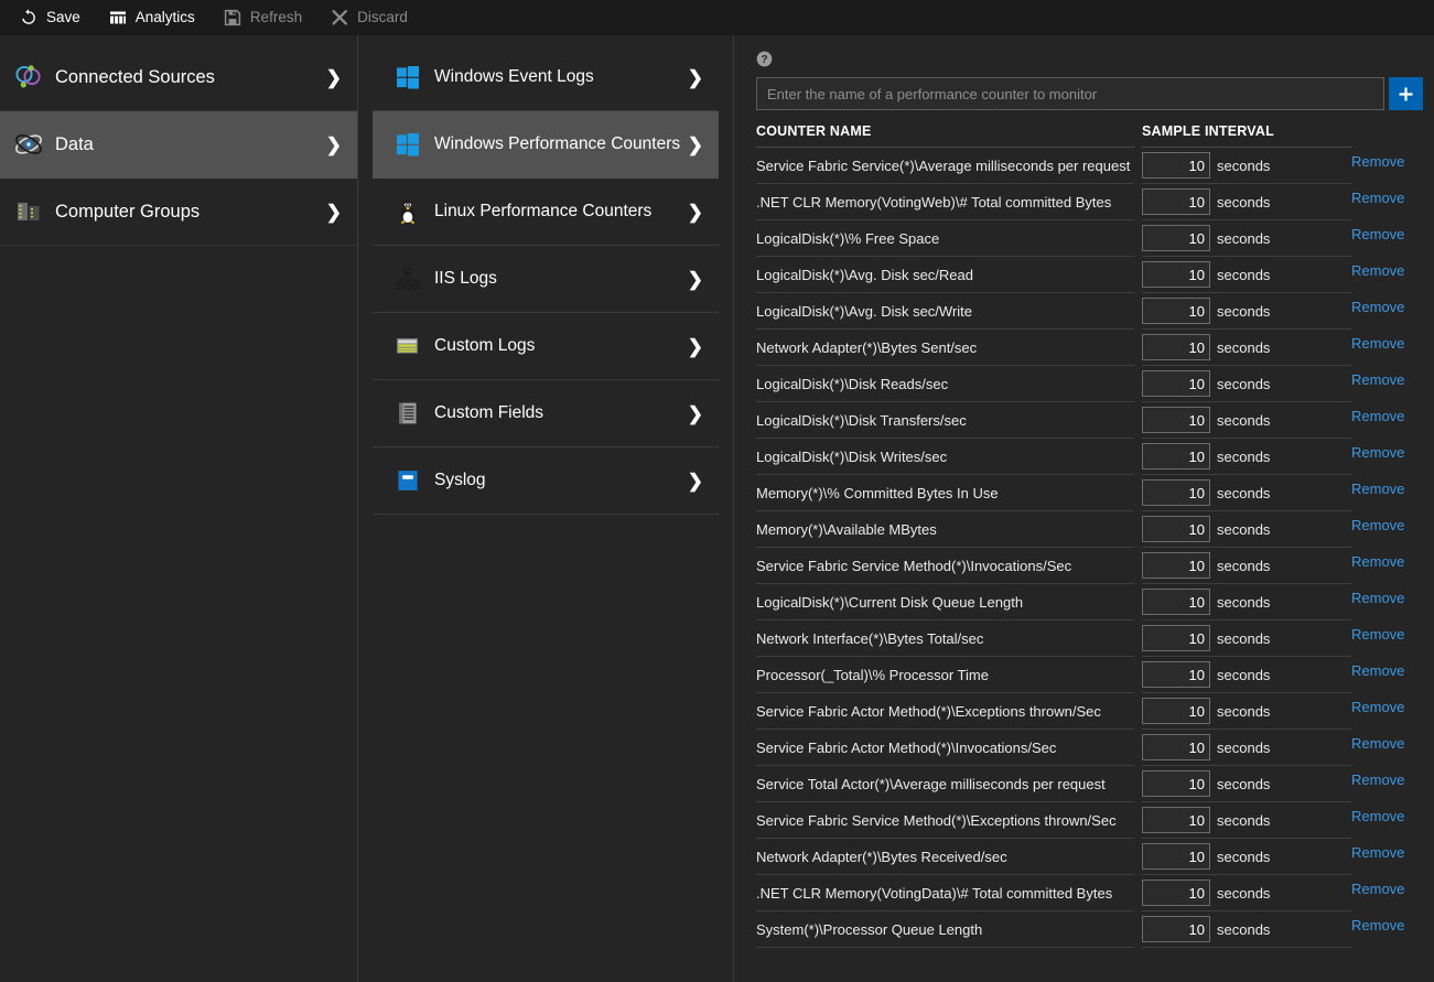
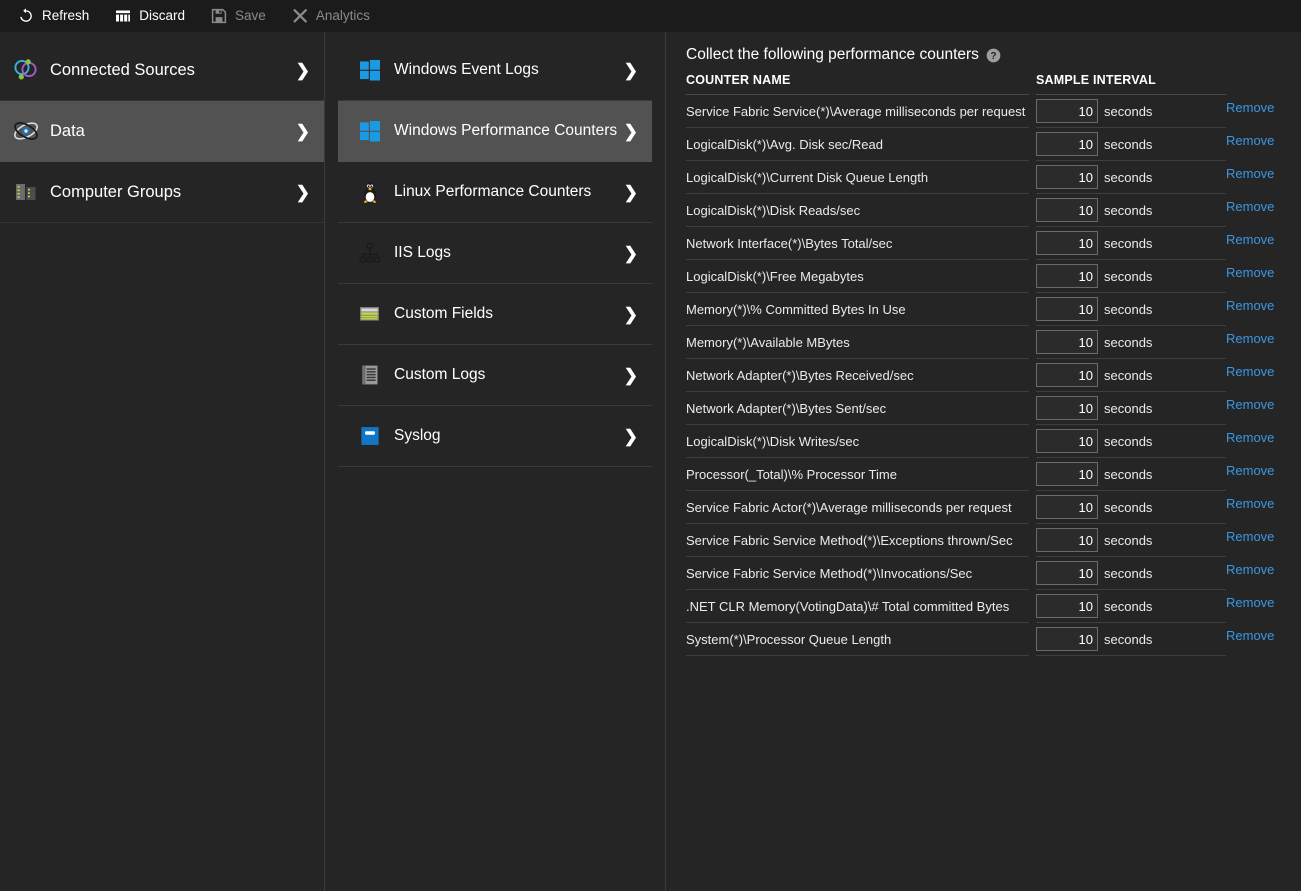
- Save
+ Refresh
- Analytics
+ Discard
- Refresh
+ Save
- Discard
+ Analytics
  Connected Sources
  ❯
  Data
  ❯
  Computer Groups
  ❯
  Windows Event Logs
  ❯
  Windows Performance Counters
  ❯
  Linux Performance Counters
  ❯
  IIS Logs
  ❯
- Custom Logs
+ Custom Fields
  ❯
- Custom Fields
+ Custom Logs
  ❯
  Syslog
  ❯
+ Collect the following performance counters
  ?
- Enter the name of a performance counter to monitor
  COUNTER NAME		SAMPLE INTERVAL
  Service Fabric Service(*)\Average milliseconds per request		10 seconds	Remove
- .NET CLR Memory(VotingWeb)\# Total committed Bytes		10 seconds	Remove
- LogicalDisk(*)\% Free Space		10 seconds	Remove
  LogicalDisk(*)\Avg. Disk sec/Read		10 seconds	Remove
- LogicalDisk(*)\Avg. Disk sec/Write		10 seconds	Remove
- Network Adapter(*)\Bytes Sent/sec		10 seconds	Remove
+ LogicalDisk(*)\Current Disk Queue Length		10 seconds	Remove
  LogicalDisk(*)\Disk Reads/sec		10 seconds	Remove
- LogicalDisk(*)\Disk Transfers/sec		10 seconds	Remove
- LogicalDisk(*)\Disk Writes/sec		10 seconds	Remove
+ Network Interface(*)\Bytes Total/sec		10 seconds	Remove
+ LogicalDisk(*)\Free Megabytes		10 seconds	Remove
  Memory(*)\% Committed Bytes In Use		10 seconds	Remove
  Memory(*)\Available MBytes		10 seconds	Remove
- Service Fabric Service Method(*)\Invocations/Sec		10 seconds	Remove
+ Network Adapter(*)\Bytes Received/sec		10 seconds	Remove
- LogicalDisk(*)\Current Disk Queue Length		10 seconds	Remove
+ Network Adapter(*)\Bytes Sent/sec		10 seconds	Remove
- Network Interface(*)\Bytes Total/sec		10 seconds	Remove
+ LogicalDisk(*)\Disk Writes/sec		10 seconds	Remove
  Processor(_Total)\% Processor Time		10 seconds	Remove
- Service Fabric Actor Method(*)\Exceptions thrown/Sec		10 seconds	Remove
- Service Fabric Actor Method(*)\Invocations/Sec		10 seconds	Remove
- Service Total Actor(*)\Average milliseconds per request		10 seconds	Remove
+ Service Fabric Actor(*)\Average milliseconds per request		10 seconds	Remove
  Service Fabric Service Method(*)\Exceptions thrown/Sec		10 seconds	Remove
- Network Adapter(*)\Bytes Received/sec		10 seconds	Remove
+ Service Fabric Service Method(*)\Invocations/Sec		10 seconds	Remove
  .NET CLR Memory(VotingData)\# Total committed Bytes		10 seconds	Remove
  System(*)\Processor Queue Length		10 seconds	Remove
